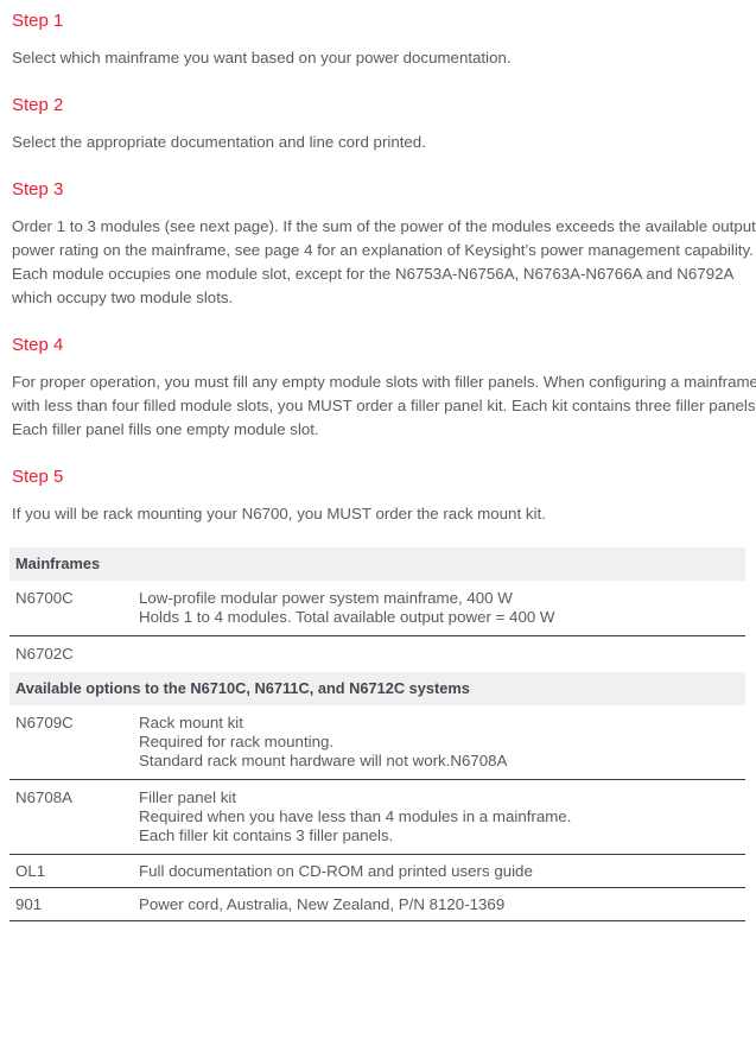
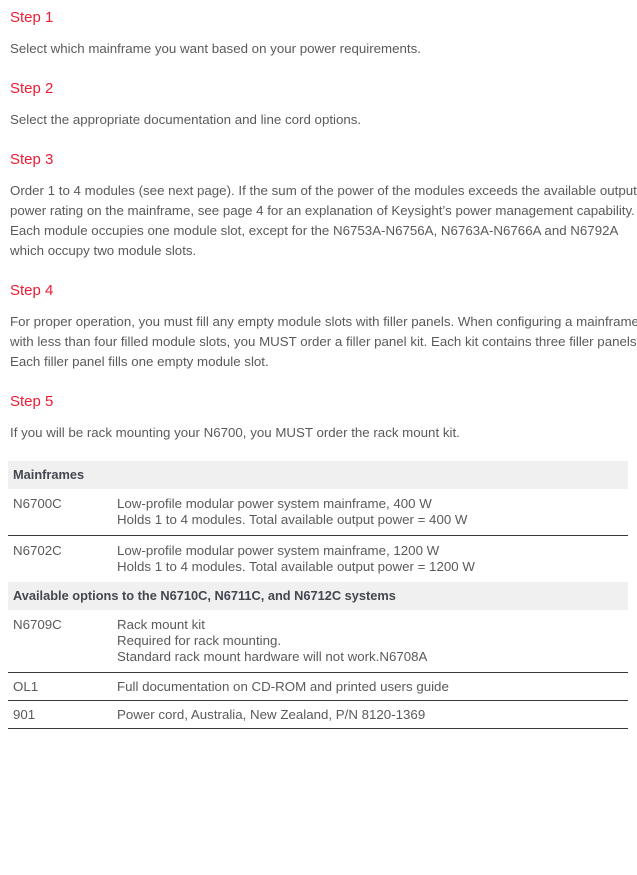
  Step 1
- Select which mainframe you want based on your power documentation.
+ Select which mainframe you want based on your power requirements.
  Step 2
- Select the appropriate documentation and line cord printed.
+ Select the appropriate documentation and line cord options.
  Step 3
- Order 1 to 3 modules (see next page). If the sum of the power of the modules exceeds the available output power rating on the mainframe, see page 4 for an explanation of Keysight’s power management capability. Each module occupies one module slot, except for the N6753A-N6756A, N6763A-N6766A and N6792A which occupy two module slots.
+ Order 1 to 4 modules (see next page). If the sum of the power of the modules exceeds the available output power rating on the mainframe, see page 4 for an explanation of Keysight’s power management capability. Each module occupies one module slot, except for the N6753A-N6756A, N6763A-N6766A and N6792A which occupy two module slots.
  Step 4
  For proper operation, you must fill any empty module slots with filler panels. When configuring a mainframe with less than four filled module slots, you MUST order a filler panel kit. Each kit contains three filler panels Each filler panel fills one empty module slot.
  Step 5
  If you will be rack mounting your N6700, you MUST order the rack mount kit.
  Mainframes
  N6700C
  Low-profile modular power system mainframe, 400 W
  Holds 1 to 4 modules. Total available output power = 400 W
  N6702C
+ Low-profile modular power system mainframe, 1200 W
+ Holds 1 to 4 modules. Total available output power = 1200 W
  Available options to the N6710C, N6711C, and N6712C systems
  N6709C
  Rack mount kit
  Required for rack mounting.
  Standard rack mount hardware will not work.N6708A
- N6708A
- Filler panel kit
- Required when you have less than 4 modules in a mainframe.
- Each filler kit contains 3 filler panels.
  OL1
  Full documentation on CD-ROM and printed users guide
  901
  Power cord, Australia, New Zealand, P/N 8120-1369
